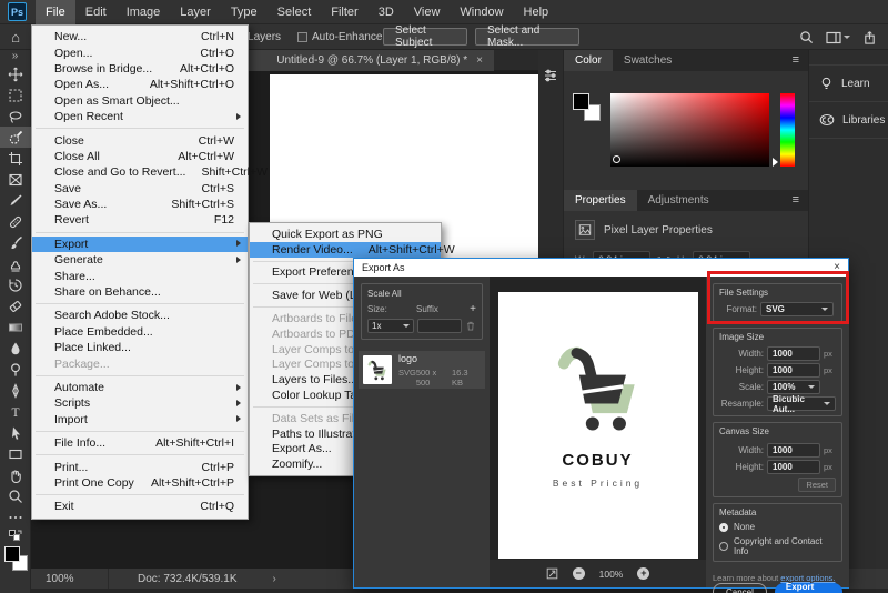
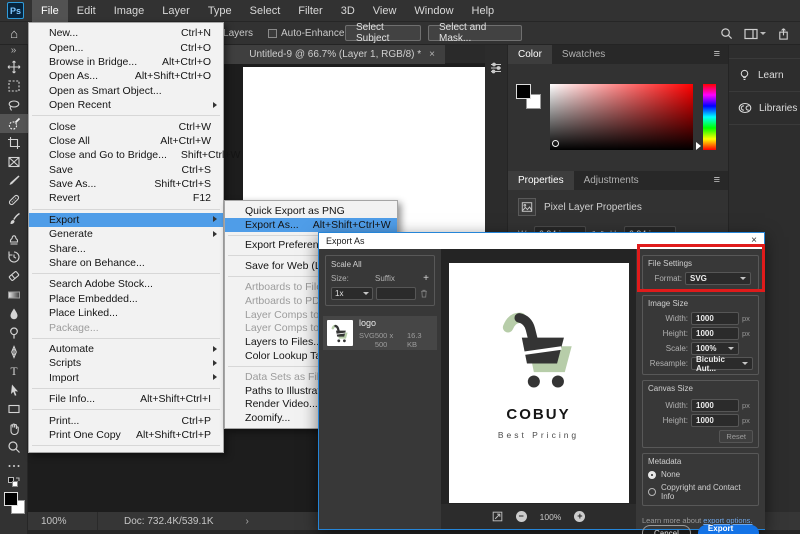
  Ps
  File
  Edit
  Image
  Layer
  Type
  Select
  Filter
  3D
  View
  Window
  Help
  ⌂
  Auto-Enhance
  Select Subject
  Select and Mask...
  »
  T
  Untitled-9 @ 66.7% (Layer 1, RGB/8) *
  ×
  Color
  Swatches
  ≡
  Properties
  Adjustments
  ≡
  Pixel Layer Properties
  Learn
  Libraries
  100%
  Doc: 732.4K/539.1K
  ›
  New...
  Ctrl+N
  Open...
  Ctrl+O
  Browse in Bridge...
  Alt+Ctrl+O
  Open As...
  Alt+Shift+Ctrl+O
  Open as Smart Object...
  Open Recent
  Close
  Ctrl+W
  Close All
  Alt+Ctrl+W
- Close and Go to Revert...
+ Close and Go to Bridge...
  Shift+Ctrl+W
  Save
  Ctrl+S
  Save As...
  Shift+Ctrl+S
  Revert
  F12
  Export
  Generate
  Share...
  Share on Behance...
  Search Adobe Stock...
  Place Embedded...
  Place Linked...
  Package...
  Automate
  Scripts
  Import
  File Info...
  Alt+Shift+Ctrl+I
  Print...
  Ctrl+P
  Print One Copy
  Alt+Shift+Ctrl+P
- Exit
- Ctrl+Q
  Quick Export as PNG
- Render Video...
+ Export As...
  Alt+Shift+Ctrl+W
  Export Preferen
  Artboards to Fil
  Artboards to PD
  Layers to Files.
  Paths to Illustra
- Export As...
+ Render Video...
  Zoomify...
  Export As
  ×
  Scale All
  Size:
  Suffix
  +
  1x
  logo
  SVG
  500 x 500
  16.3 KB
  COBUY
  Best Pricing
  −
  100%
  +
  File Settings
  Format:
  SVG
  Image Size
  Width:
  1000
  px
  Height:
  1000
  px
  Scale:
  100%
  Resample:
  Bicubic Aut...
  Canvas Size
  Width:
  1000
  px
  Height:
  1000
  px
  Reset
  Metadata
  None
  Copyright and Contact Info
  Learn more about export options.
  Cancel
